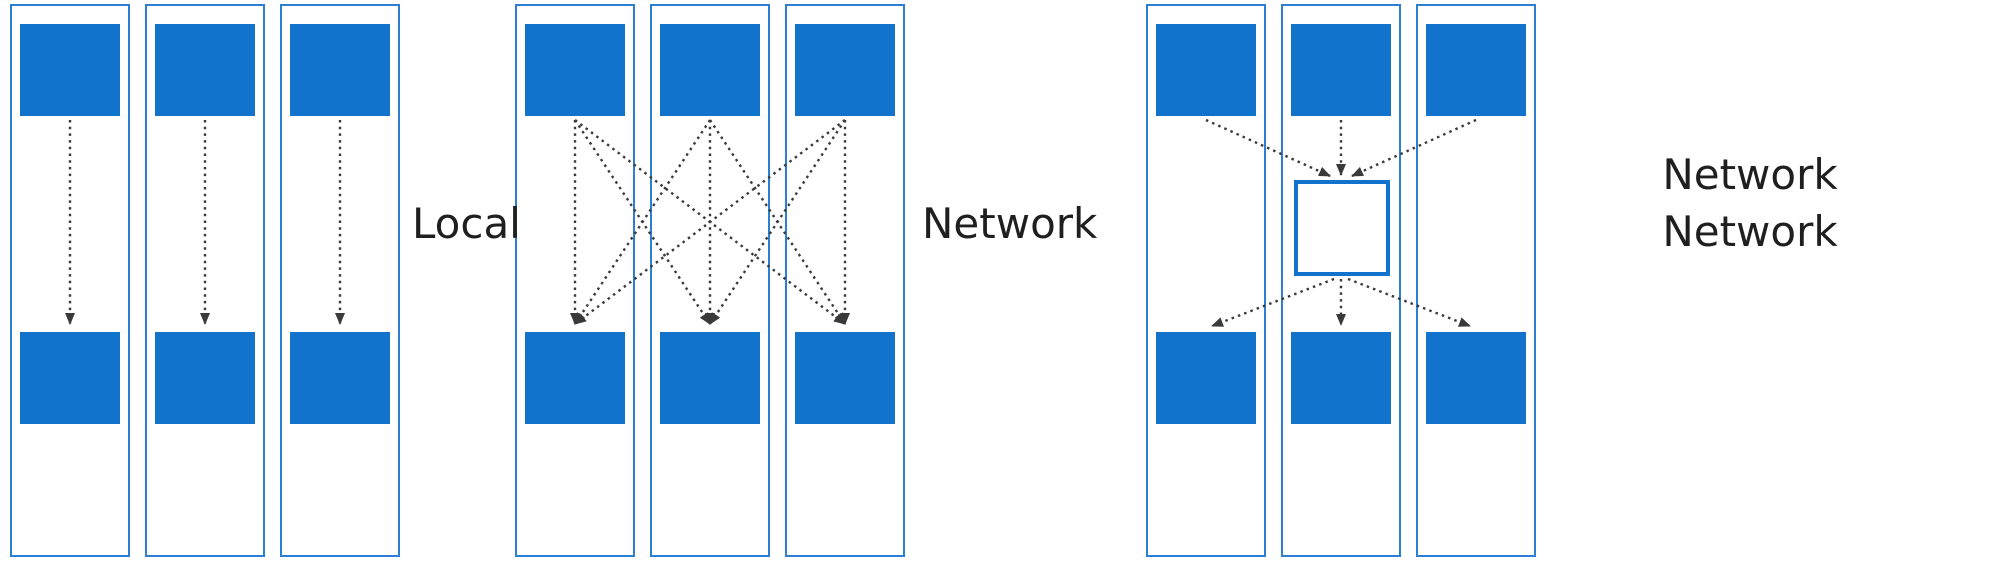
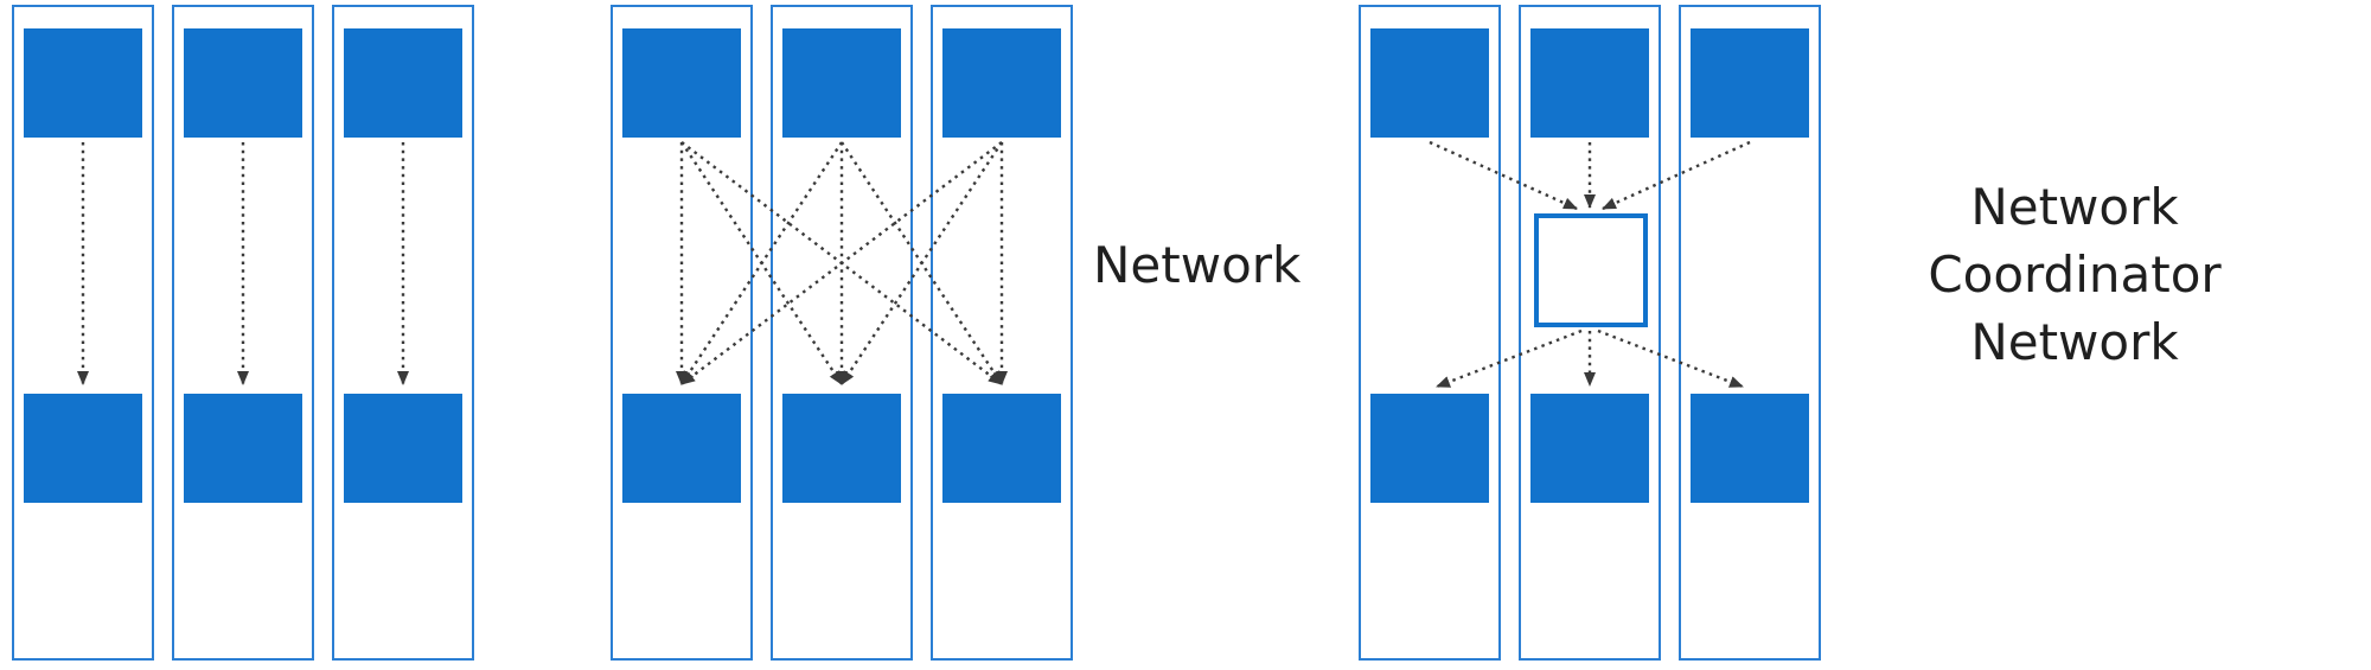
- Local
  Network
  Network
+ Coordinator
  Network
